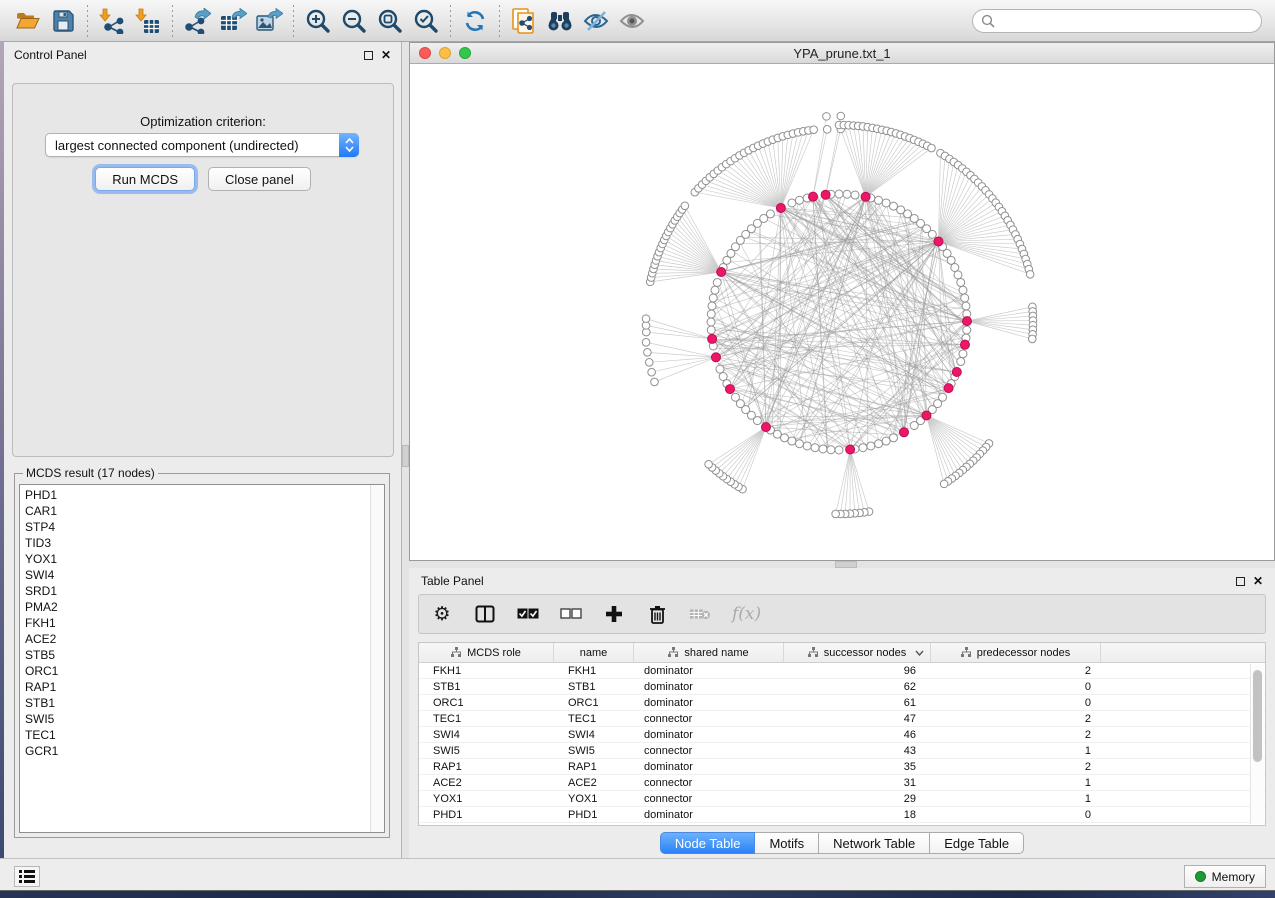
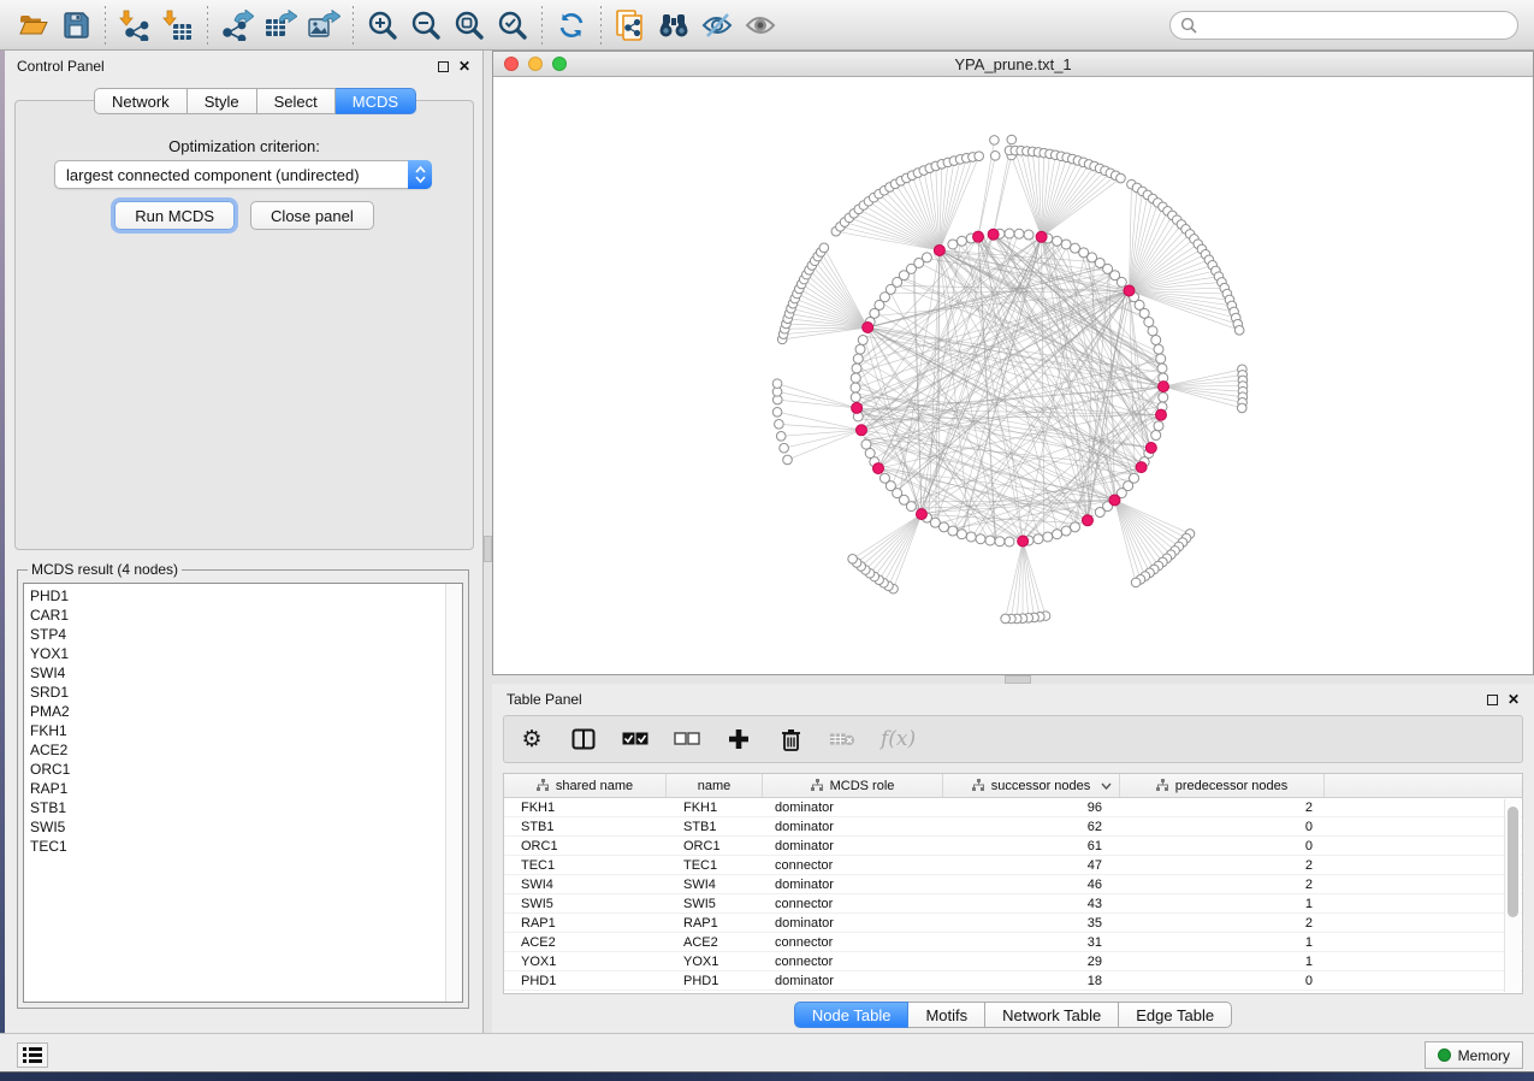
  Control Panel
  ✕
+ Network
+ Style
+ Select
+ MCDS
  Optimization criterion:
  largest connected component (undirected)
  Run MCDS
  Close panel
- MCDS result (17 nodes)
+ MCDS result (4 nodes)
  PHD1
  CAR1
  STP4
- TID3
  YOX1
  SWI4
  SRD1
  PMA2
  FKH1
  ACE2
- STB5
  ORC1
  RAP1
  STB1
  SWI5
  TEC1
- GCR1
  YPA_prune.txt_1
  Table Panel
  ✕
  ⚙
  f(x)
- MCDS role
+ shared name
  name
- shared name
+ MCDS role
  successor nodes
  predecessor nodes
  FKH1
  FKH1
  dominator
  96
  2
  STB1
  STB1
  dominator
  62
  0
  ORC1
  ORC1
  dominator
  61
  0
  TEC1
  TEC1
  connector
  47
  2
  SWI4
  SWI4
  dominator
  46
  2
  SWI5
  SWI5
  connector
  43
  1
  RAP1
  RAP1
  dominator
  35
  2
  ACE2
  ACE2
  connector
  31
  1
  YOX1
  YOX1
  connector
  29
  1
  PHD1
  PHD1
  dominator
  18
  0
  Node Table
  Motifs
  Network Table
  Edge Table
  Memory
